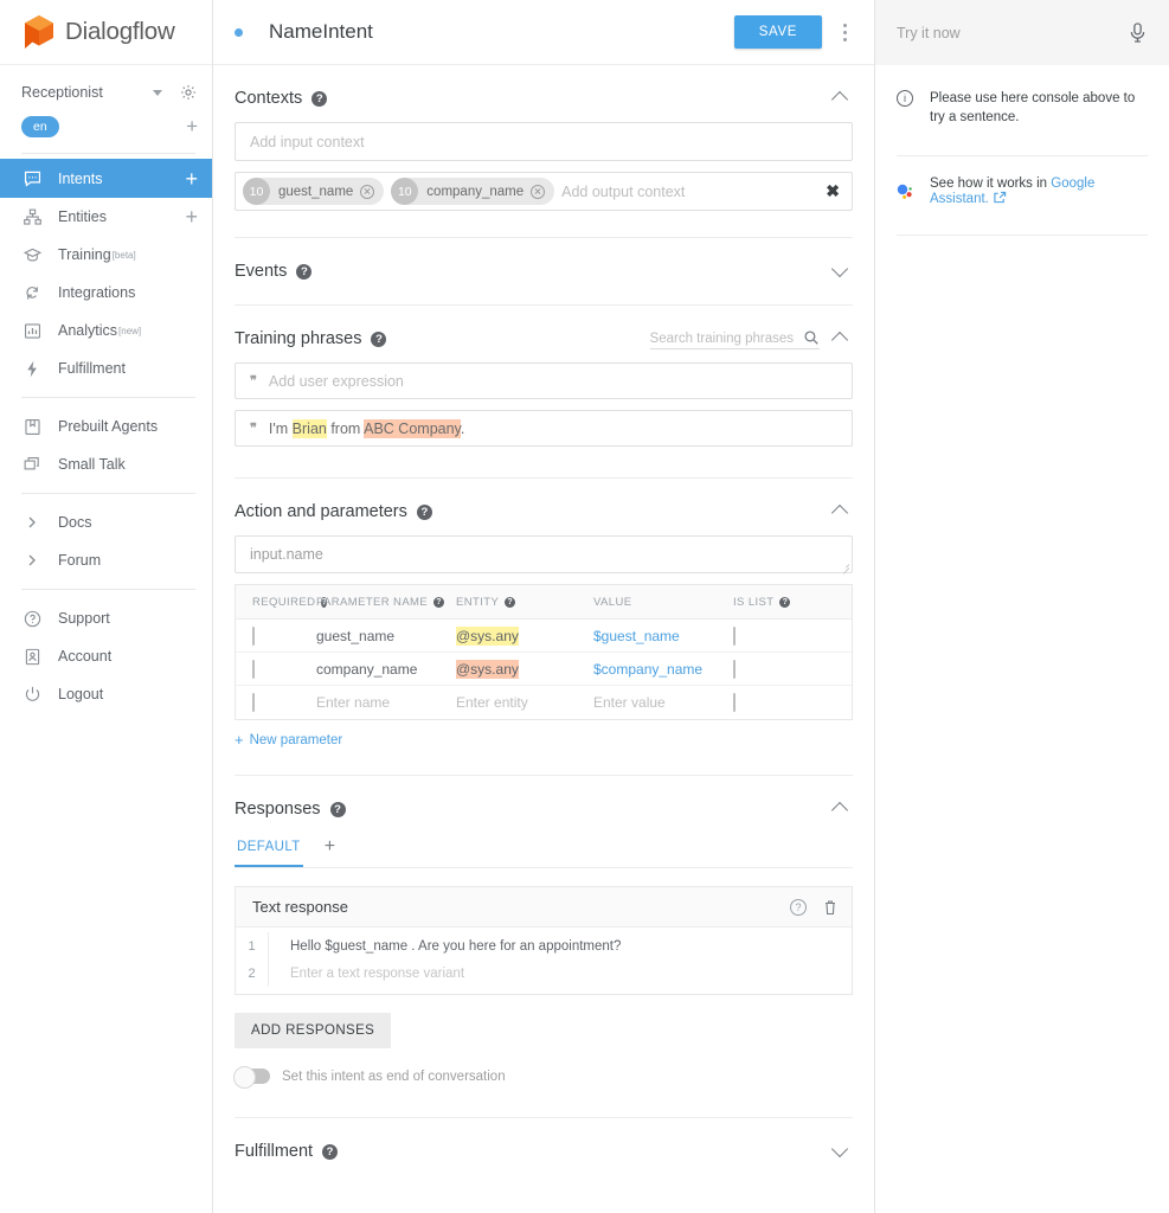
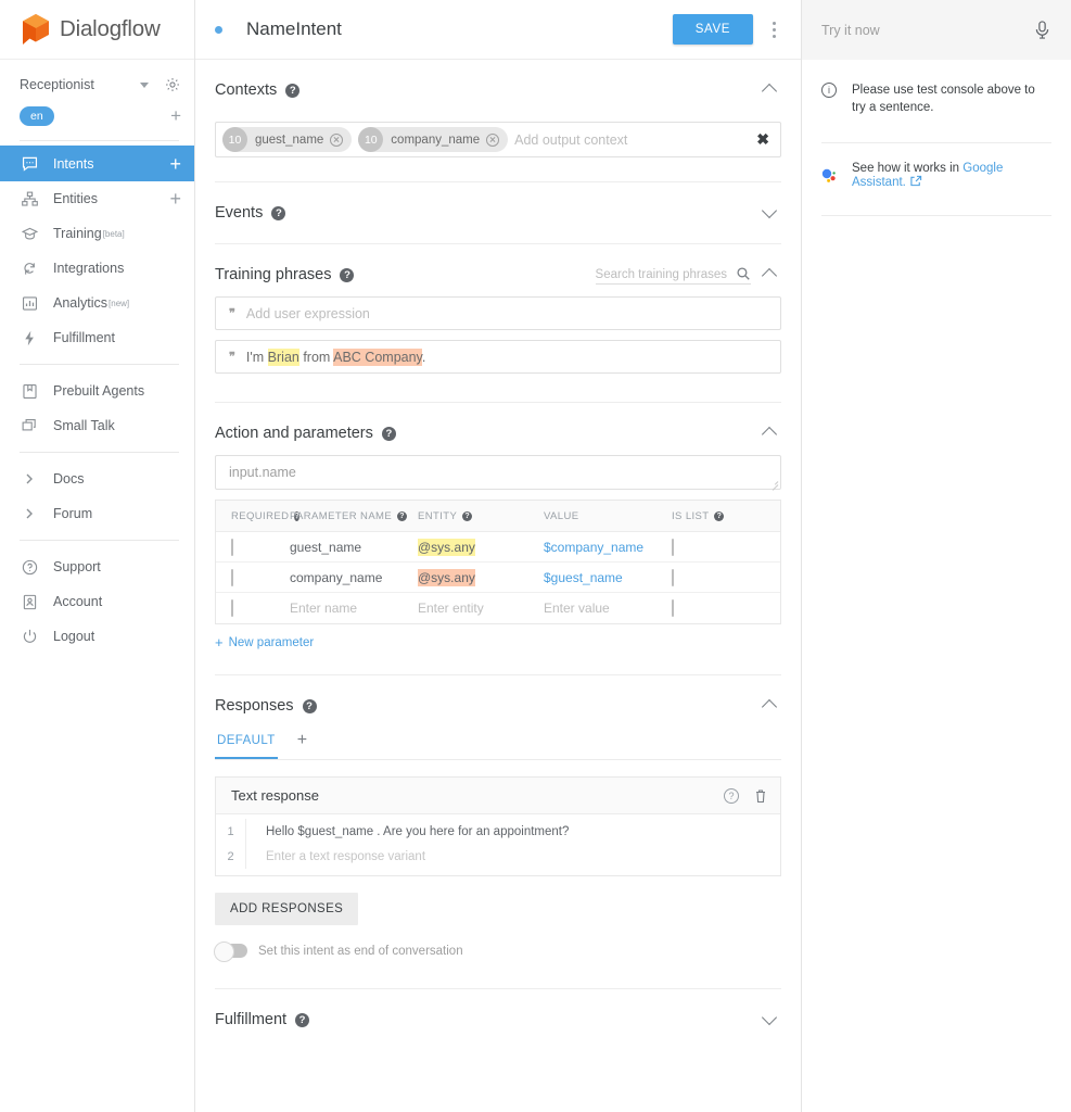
  Dialogflow
  Receptionist
  en
  +
  Intents
  +
  Entities
  +
  Training
  [beta]
  Integrations
  Analytics
  [new]
  Fulfillment
  Prebuilt Agents
  Small Talk
  Docs
  Forum
  Support
  Account
  Logout
  NameIntent
  SAVE
  Contexts
  ?
- Add input context
  10
  guest_name
  10
  company_name
  Add output context
  ✖
  Events
  ?
  Training phrases
  ?
  Search training phrases
  ❞
  Add user expression
  ❞
  I'm Brian from ABC Company.
  Action and parameters
  ?
  input.name
  REQUIRED
  PARAMETER NAME
  ENTITY
  VALUE
  IS LIST
  guest_name
  @sys.any
- $guest_name
+ $company_name
  company_name
  @sys.any
- $company_name
+ $guest_name
  Enter name
  Enter entity
  Enter value
  +
  New parameter
  Responses
  ?
  DEFAULT
  +
  Text response
  ?
  1
  Hello $guest_name . Are you here for an appointment?
  2
  Enter a text response variant
  ADD RESPONSES
  Set this intent as end of conversation
  Fulfillment
  ?
  Try it now
  i
- Please use here console above to try a sentence.
+ Please use test console above to try a sentence.
  See how it works in Google Assistant.
